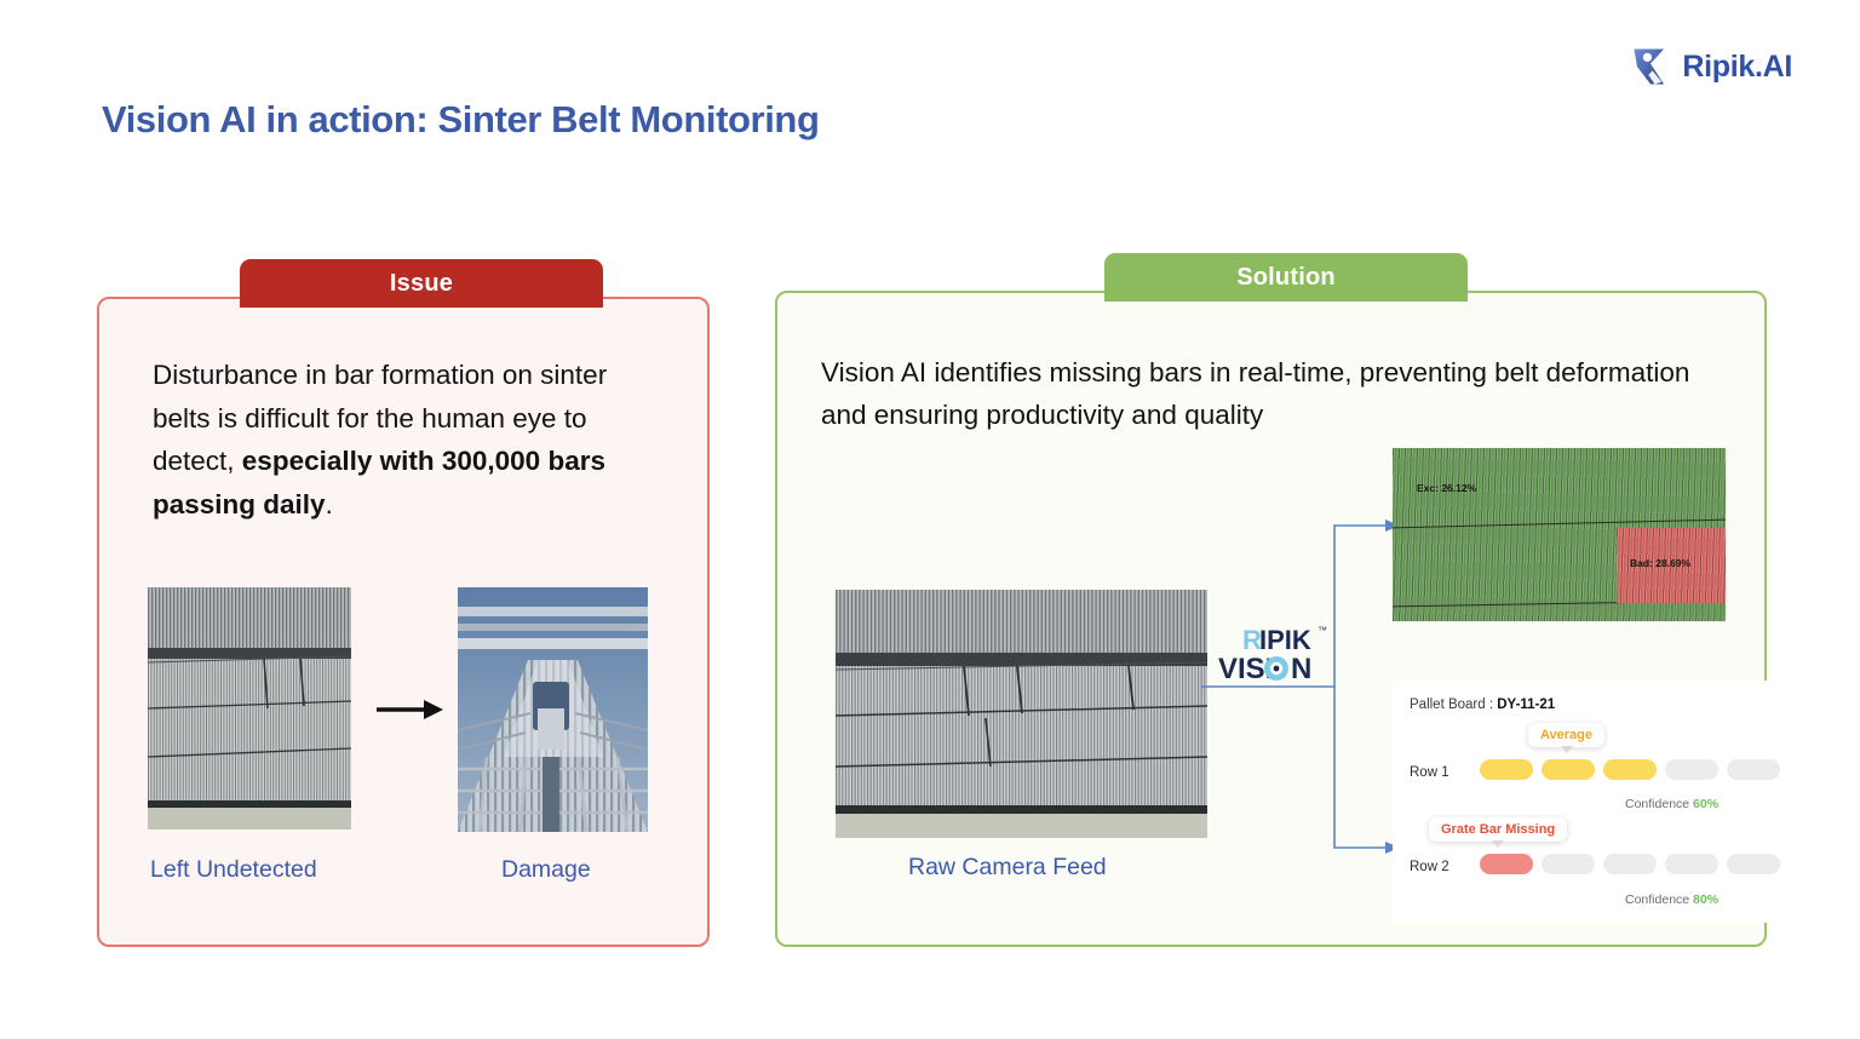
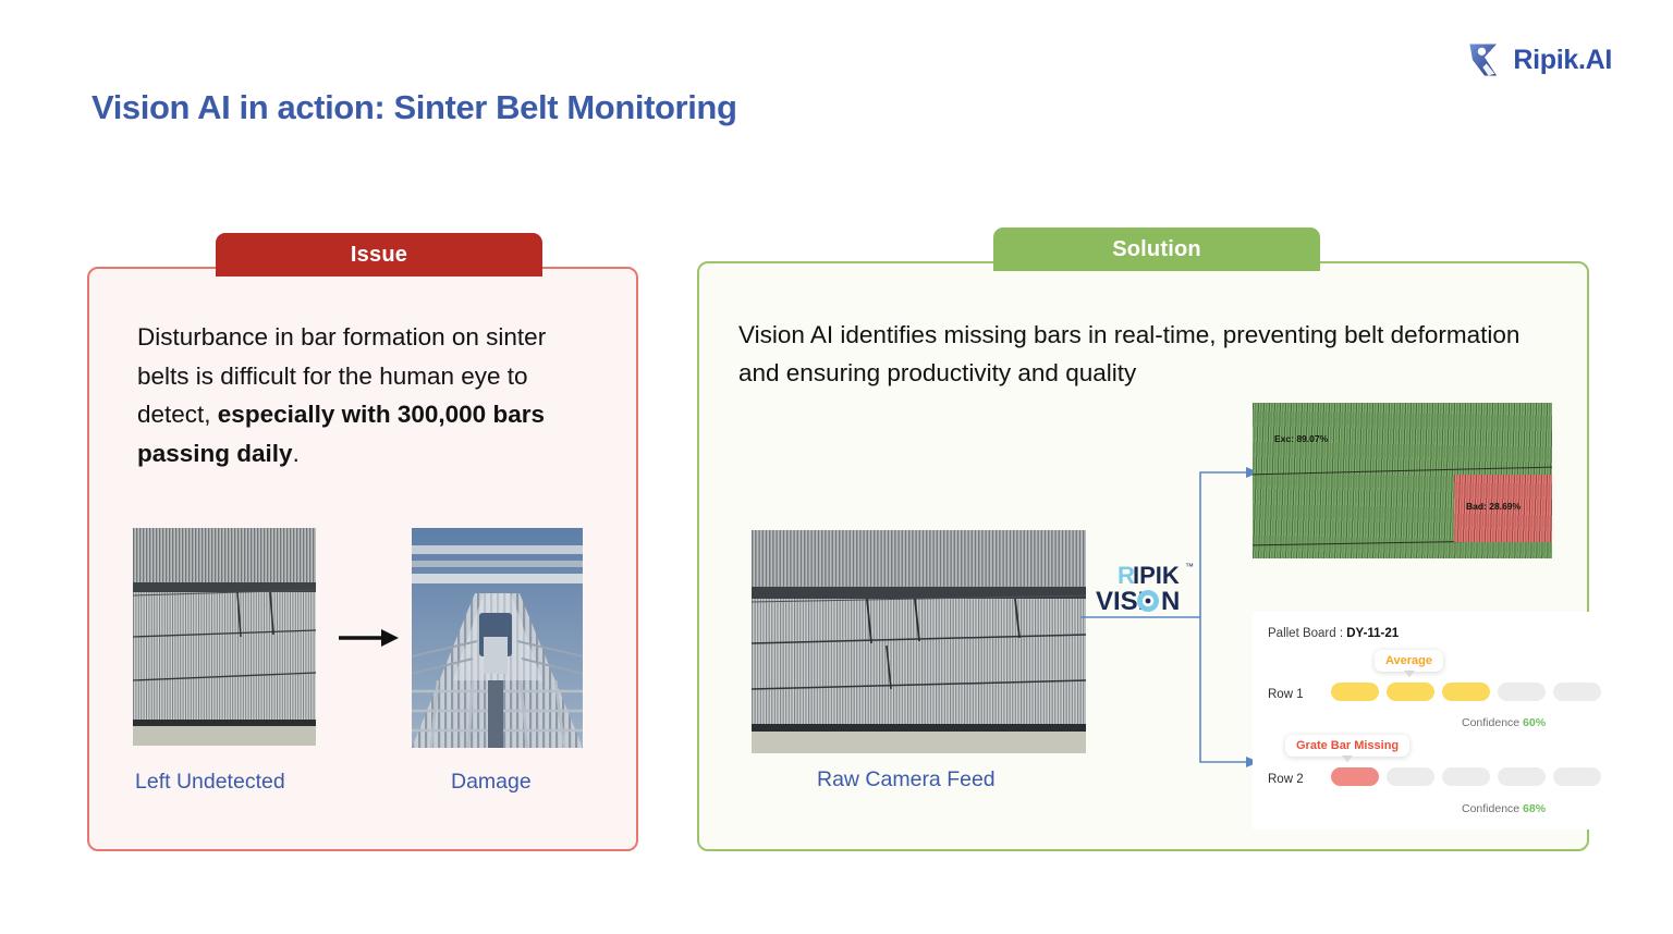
  Ripik.AI
  Vision AI in action: Sinter Belt Monitoring
  Issue
  Disturbance in bar formation on sinter belts is difficult for the human eye to detect, especially with 300,000 bars passing daily.
  Left Undetected
  Damage
  Solution
  Vision AI identifies missing bars in real-time, preventing belt deformation and ensuring productivity and quality
  Raw Camera Feed
  R
  IPIK
  ™
  VIS
  N
- Exc: 26.12%
+ Exc: 89.07%
  Bad: 28.69%
  Pallet Board : DY-11-21
  Average
  Row 1
  Confidence 60%
  Grate Bar Missing
  Row 2
- Confidence 80%
+ Confidence 68%
